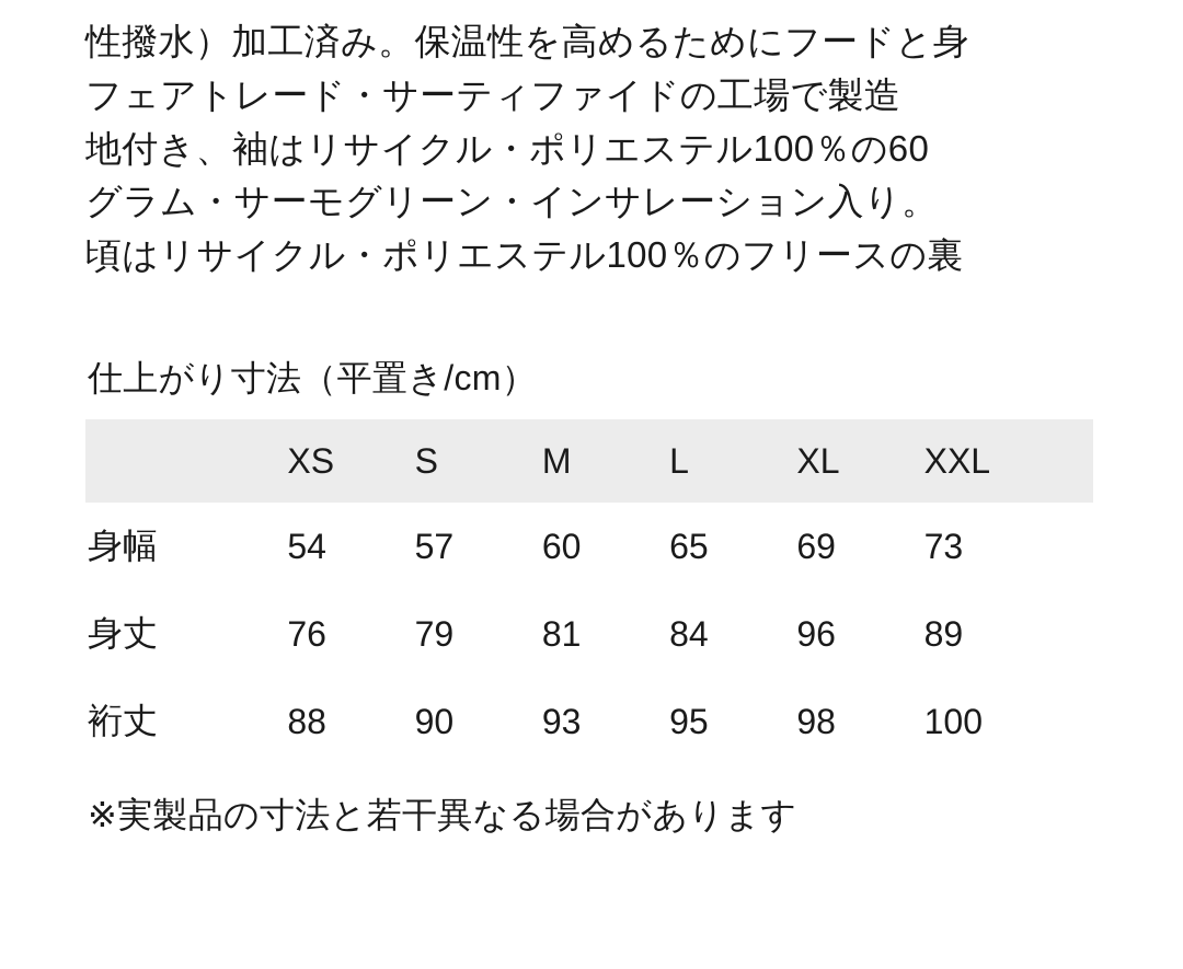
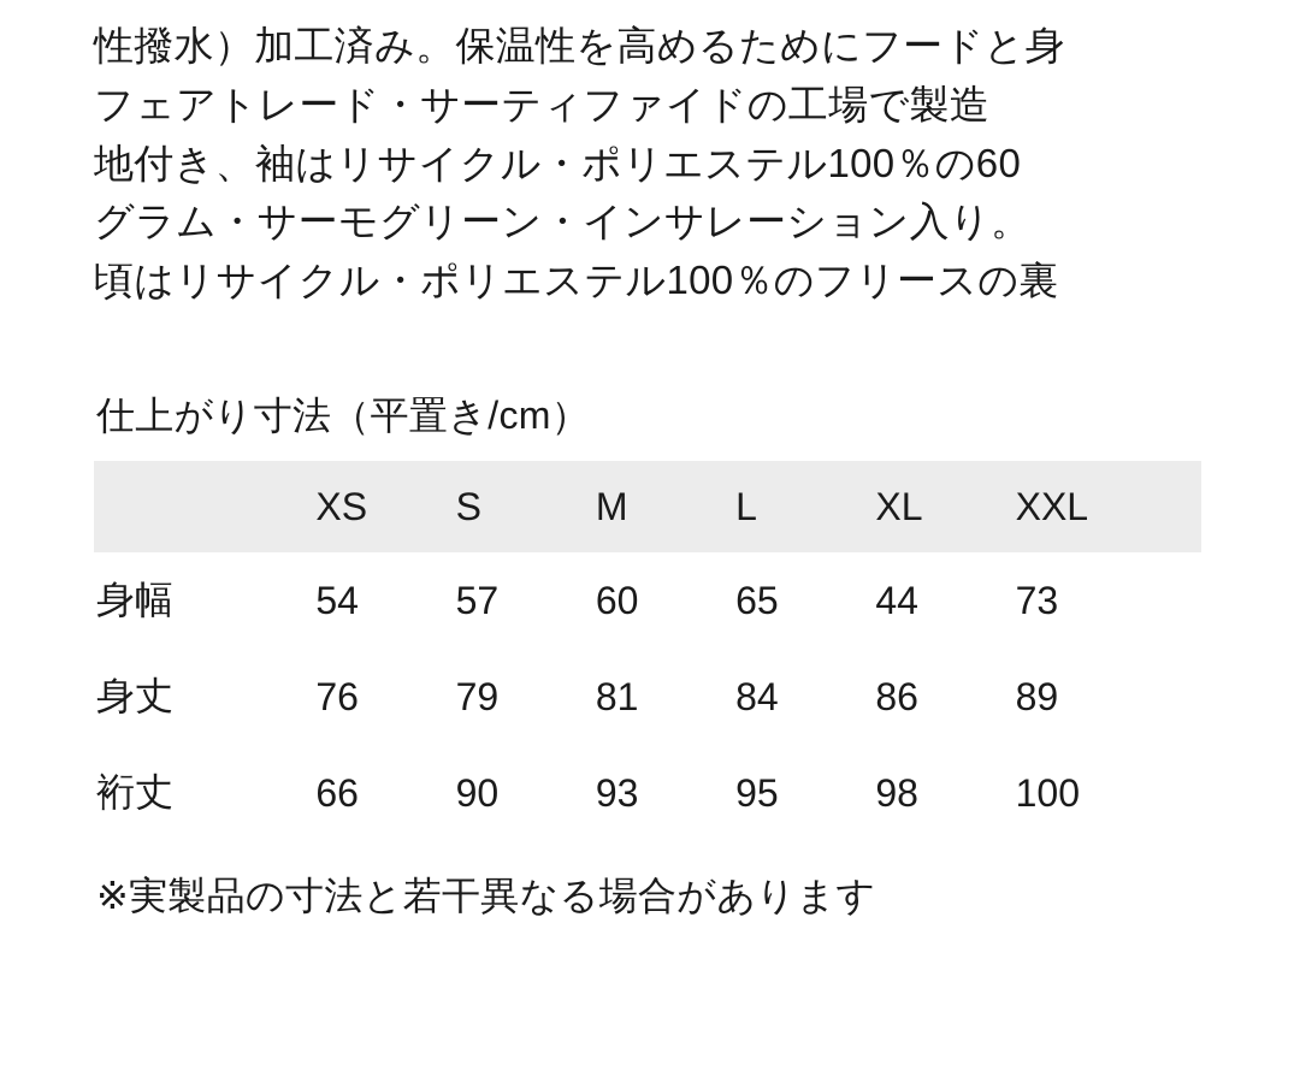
  性撥水）加工済み。保温性を高めるためにフードと身
  フェアトレード・サーティファイドの工場で製造
  地付き、袖はリサイクル・ポリエステル100％の60
  グラム・サーモグリーン・インサレーション入り。
  頃はリサイクル・ポリエステル100％のフリースの裏
  仕上がり寸法（平置き/cm）
  	XS	S	M	L	XL	XXL
- 身幅	54	57	60	65	69	73
+ 身幅	54	57	60	65	44	73
- 身丈	76	79	81	84	96	89
+ 身丈	76	79	81	84	86	89
- 裄丈	88	90	93	95	98	100
+ 裄丈	66	90	93	95	98	100
  ※実製品の寸法と若干異なる場合があります
